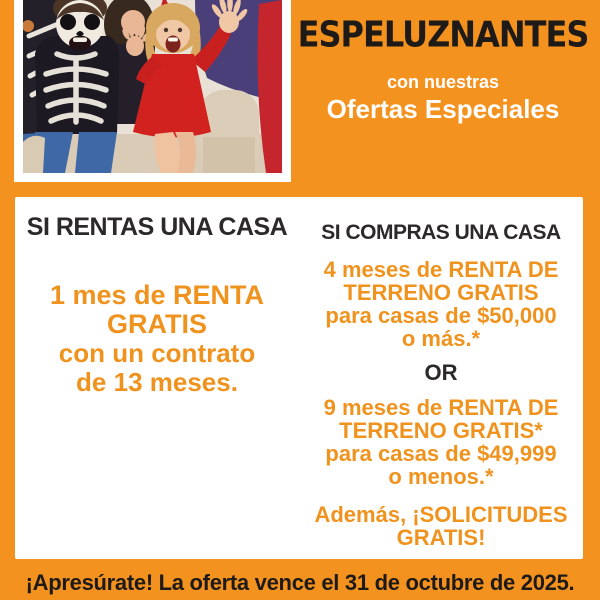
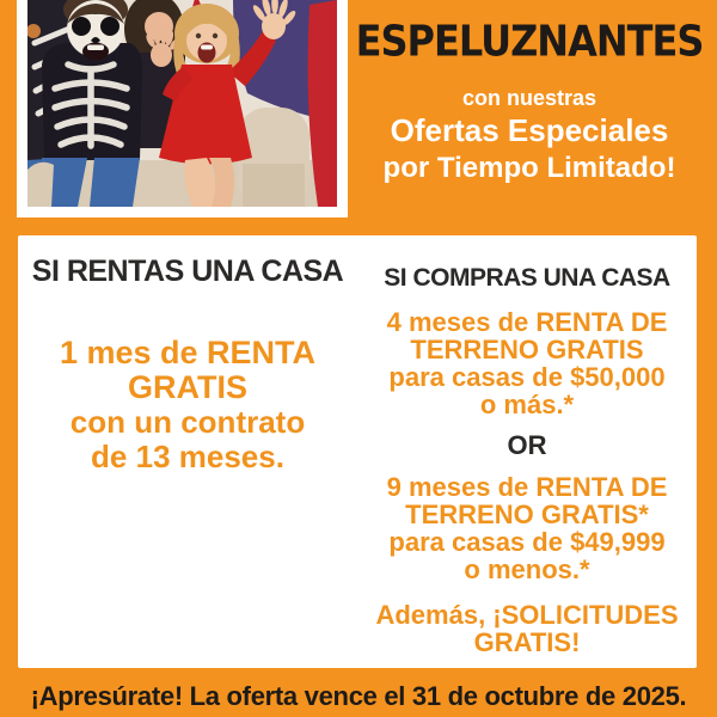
  ESPELUZNANTES
  con nuestras
  Ofertas Especiales
+ por Tiempo Limitado!
  SI RENTAS UNA CASA
  1 mes de RENTA
  GRATIS
  con un contrato
  de 13 meses.
  SI COMPRAS UNA CASA
  4 meses de RENTA DE
  TERRENO GRATIS
  para casas de $50,000
  o más.*
  OR
  9 meses de RENTA DE
  TERRENO GRATIS*
  para casas de $49,999
  o menos.*
  Además, ¡SOLICITUDES
  GRATIS!
  ¡Apresúrate! La oferta vence el 31 de octubre de 2025.
